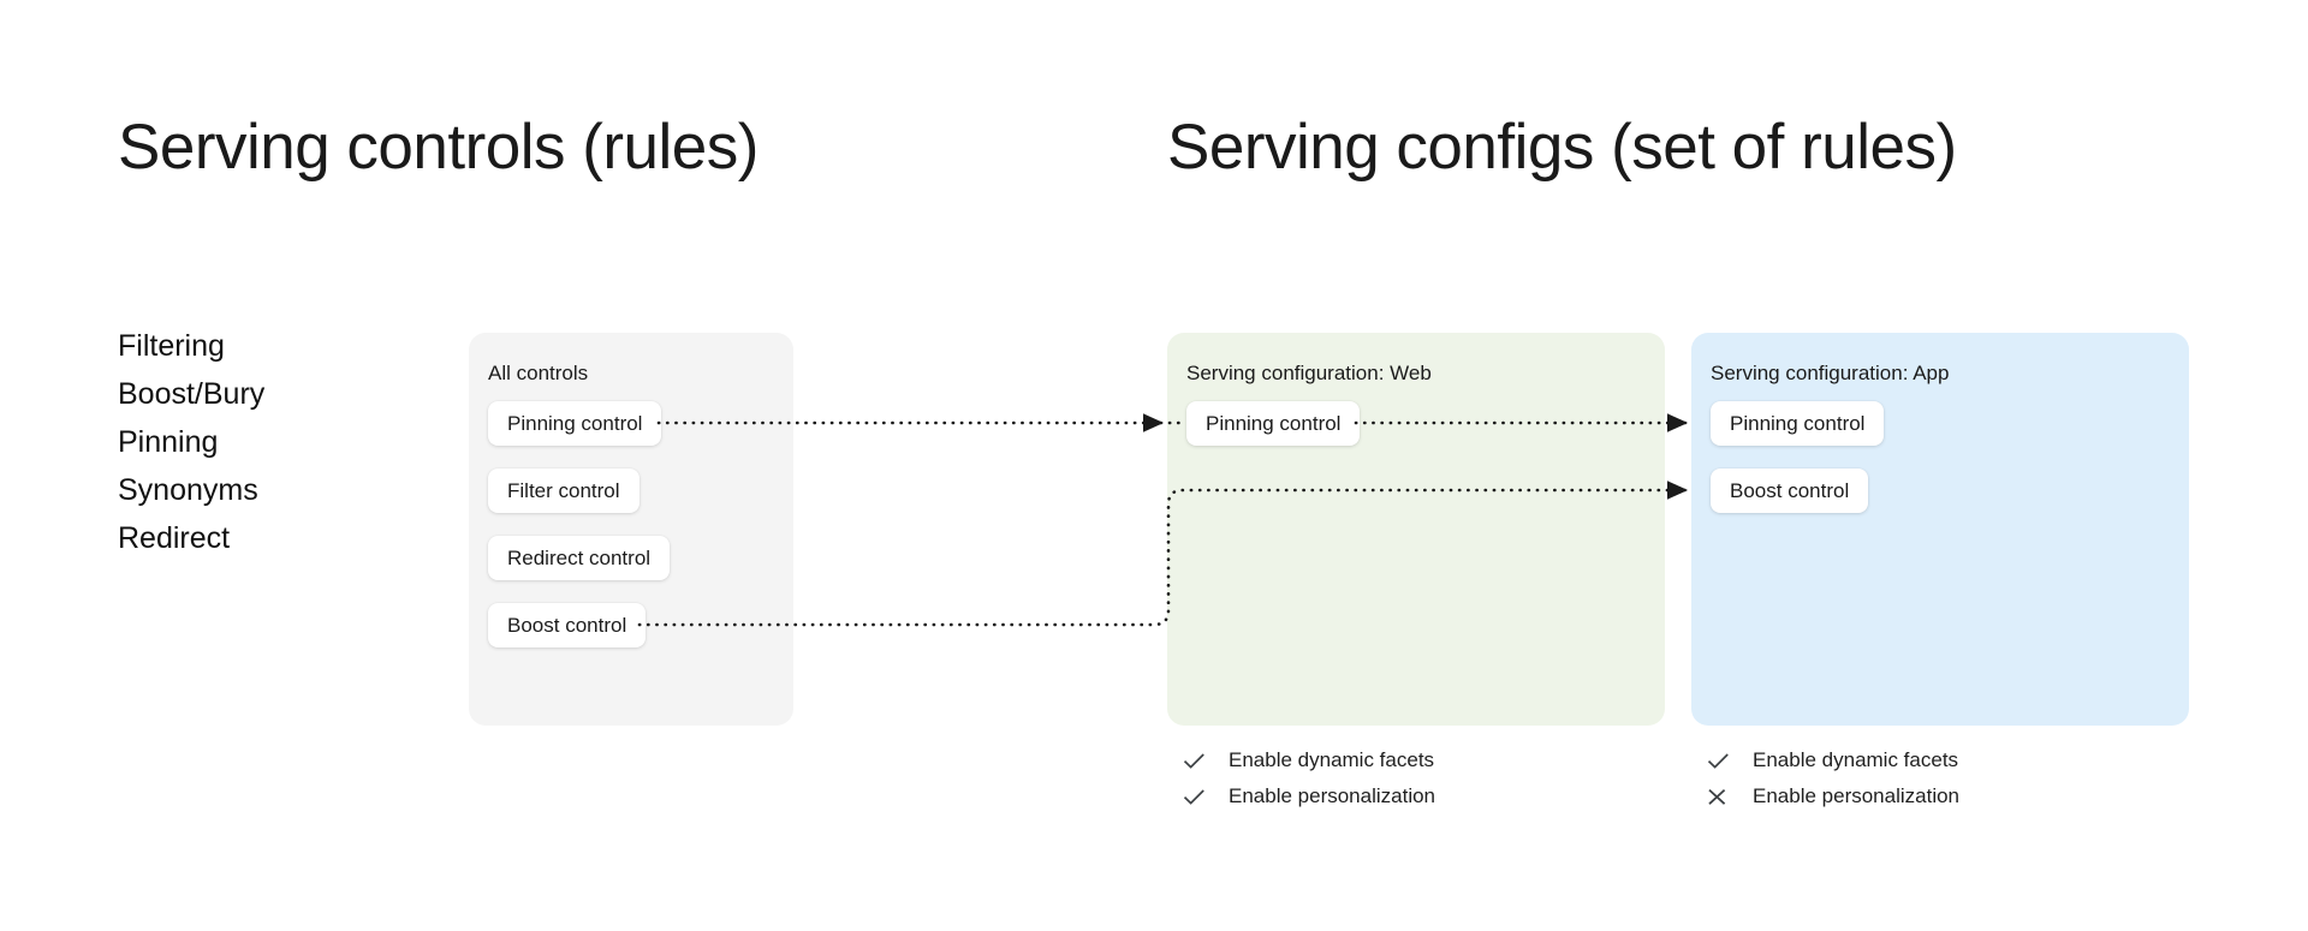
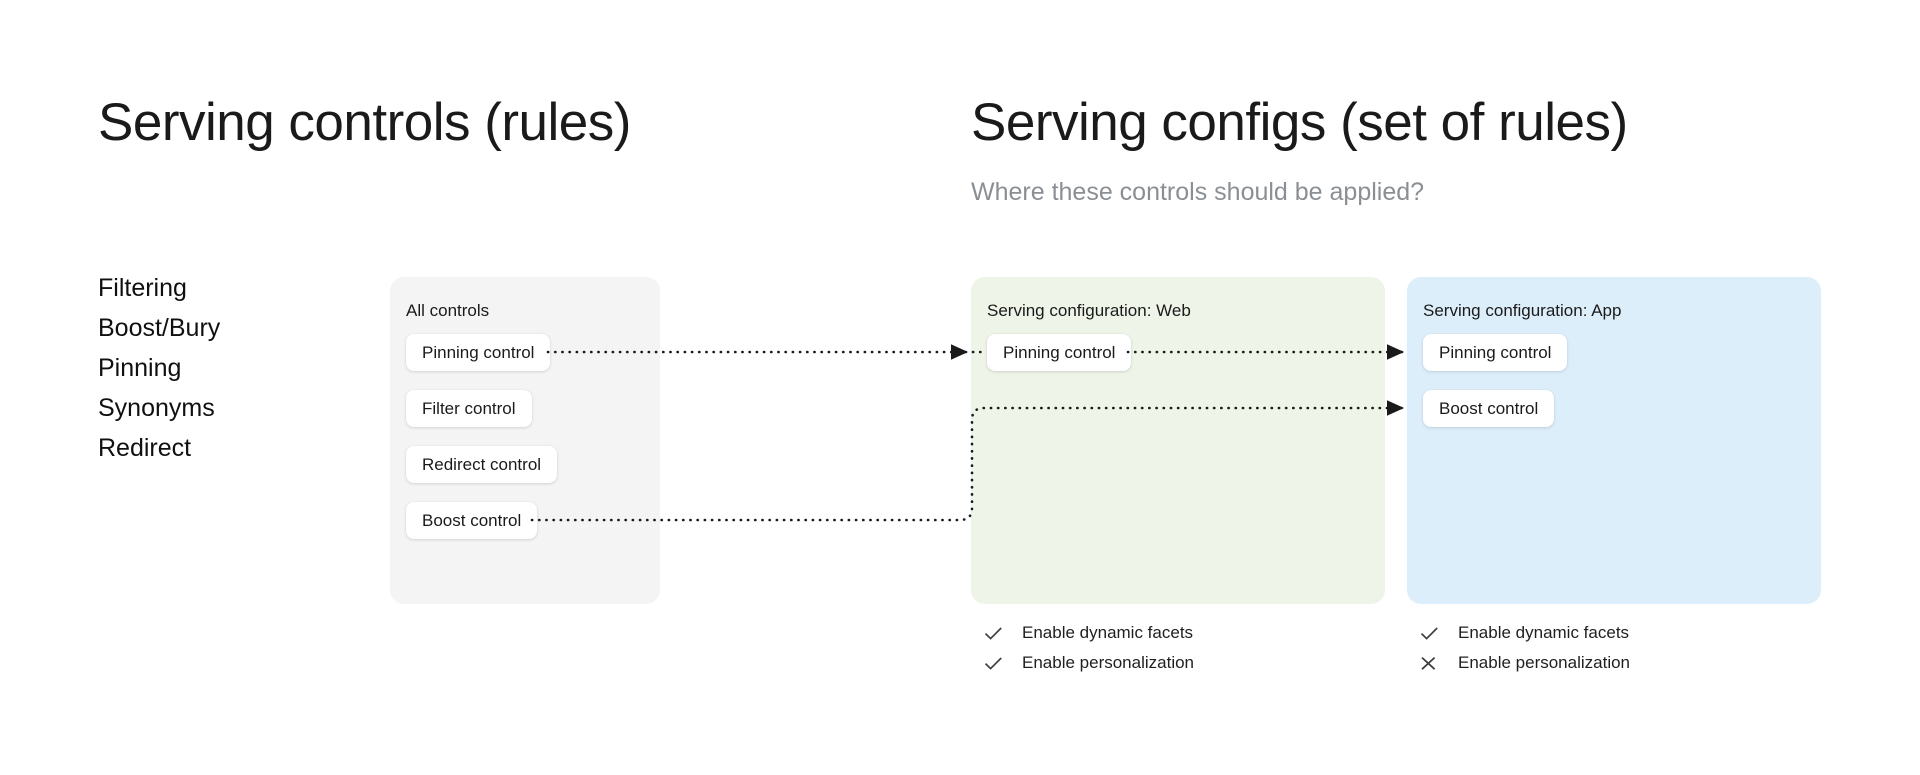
  Serving controls (rules)
  Serving configs (set of rules)
+ Where these controls should be applied?
  Filtering
  Boost/Bury
  Pinning
  Synonyms
  Redirect
  All controls
  Pinning control
  Filter control
  Redirect control
  Boost control
  Serving configuration: Web
  Pinning control
  Serving configuration: App
  Pinning control
  Boost control
  Enable dynamic facets
  Enable personalization
  Enable dynamic facets
  Enable personalization
